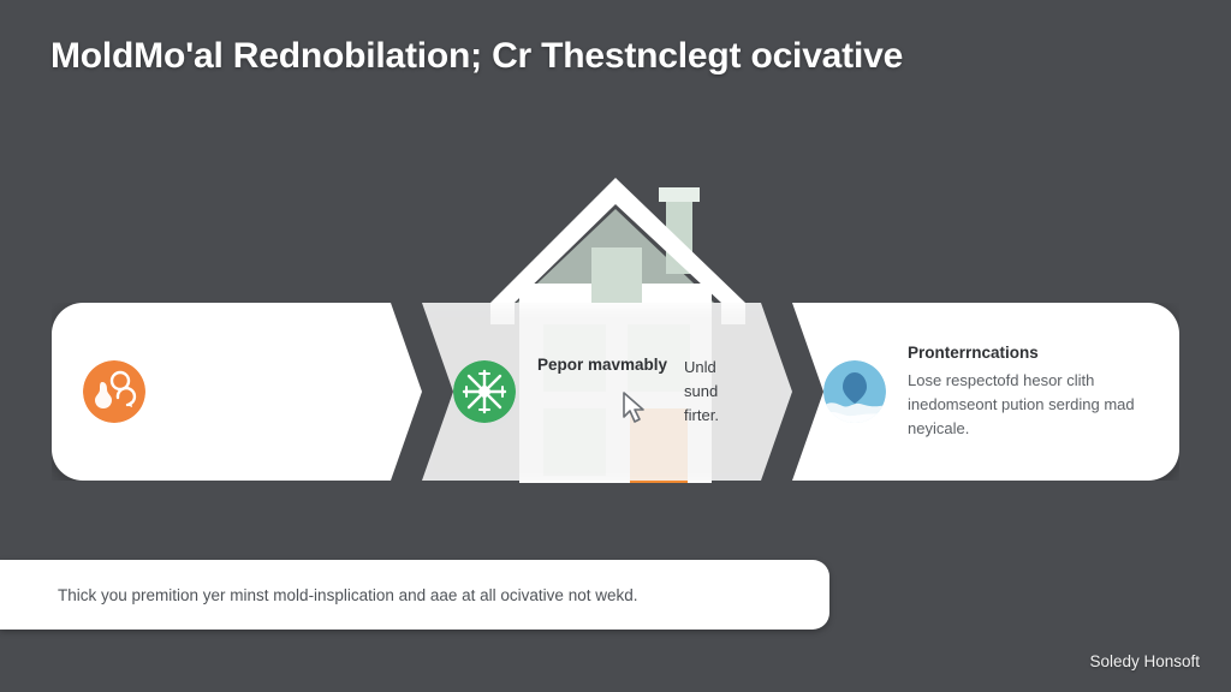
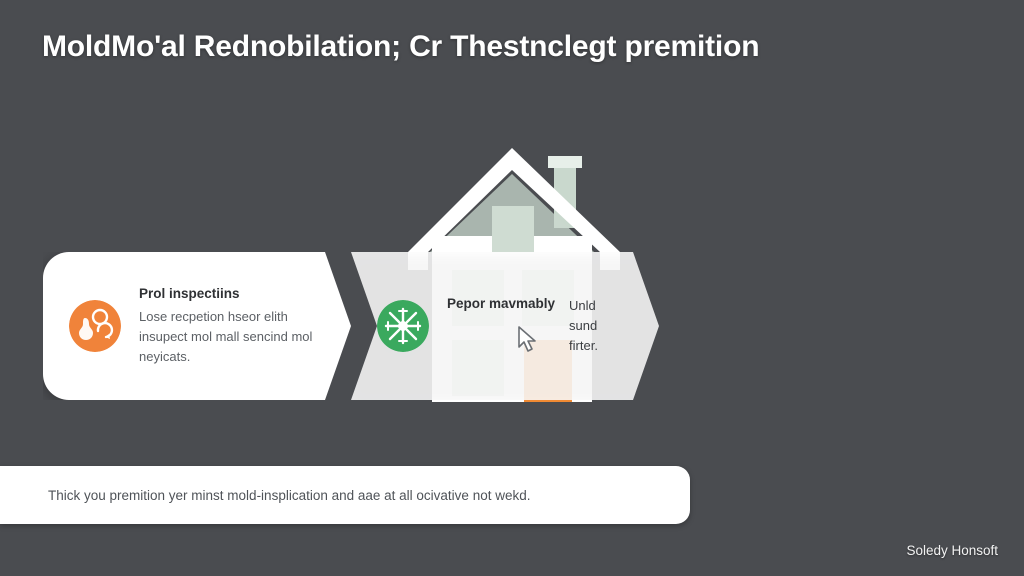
- MoldMo'al Rednobilation; Cr Thestnclegt ocivative
+ MoldMo'al Rednobilation; Cr Thestnclegt premition
+ Prol inspectiins
+ Lose recpetion hseor elith insupect mol mall sencind mol neyicats.
  Pepor mavmably
  Unld sund firter.
- Pronterrncations
- Lose respectofd hesor clith inedomseont pution serding mad neyicale.
  Thick you premition yer minst mold-insplication and aae at all ocivative not wekd.
  Soledy Honsoft
